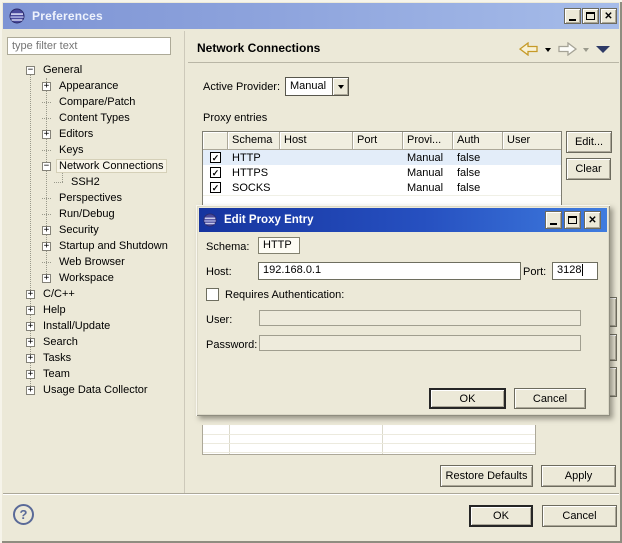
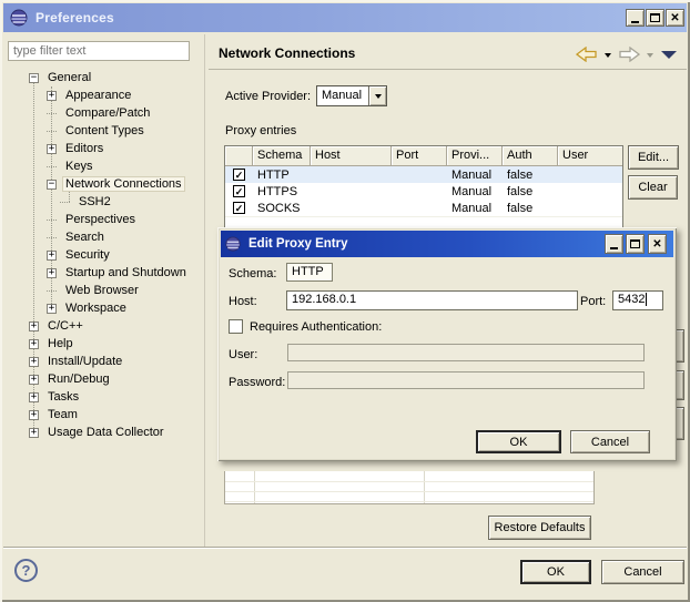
  Preferences
  ✕
  type filter text
  −
  General
  +
  Appearance
  Compare/Patch
  Content Types
  +
  Editors
  Keys
  −
  Network Connections
  SSH2
  Perspectives
- Run/Debug
+ Search
  +
  Security
  +
  Startup and Shutdown
  Web Browser
  +
  Workspace
  +
  C/C++
  +
  Help
  +
  Install/Update
  +
- Search
+ Run/Debug
  +
  Tasks
  +
  Team
  +
  Usage Data Collector
  Network Connections
  Active Provider:
  Manual
  Proxy entries
  Schema
  Host
  Port
  Provi...
  Auth
  User
  ✓
  HTTP
  Manual
  false
  ✓
  HTTPS
  Manual
  false
  ✓
  SOCKS
  Manual
  false
  Edit...
  Clear
  Restore Defaults
- Apply
  Edit Proxy Entry
  ✕
  Schema:
  HTTP
  Host:
  192.168.0.1
  Port:
- 3128
+ 5432
  Requires Authentication:
  User:
  Password:
  OK
  Cancel
  ?
  OK
  Cancel
